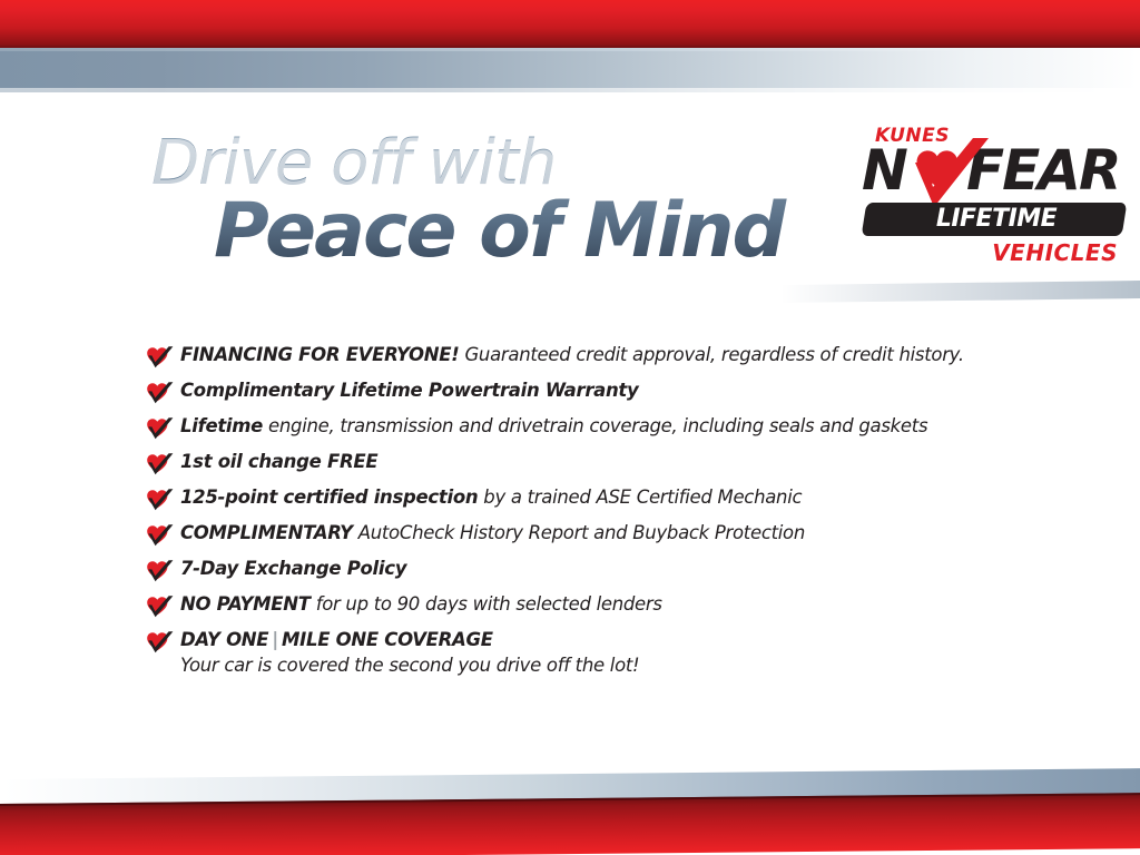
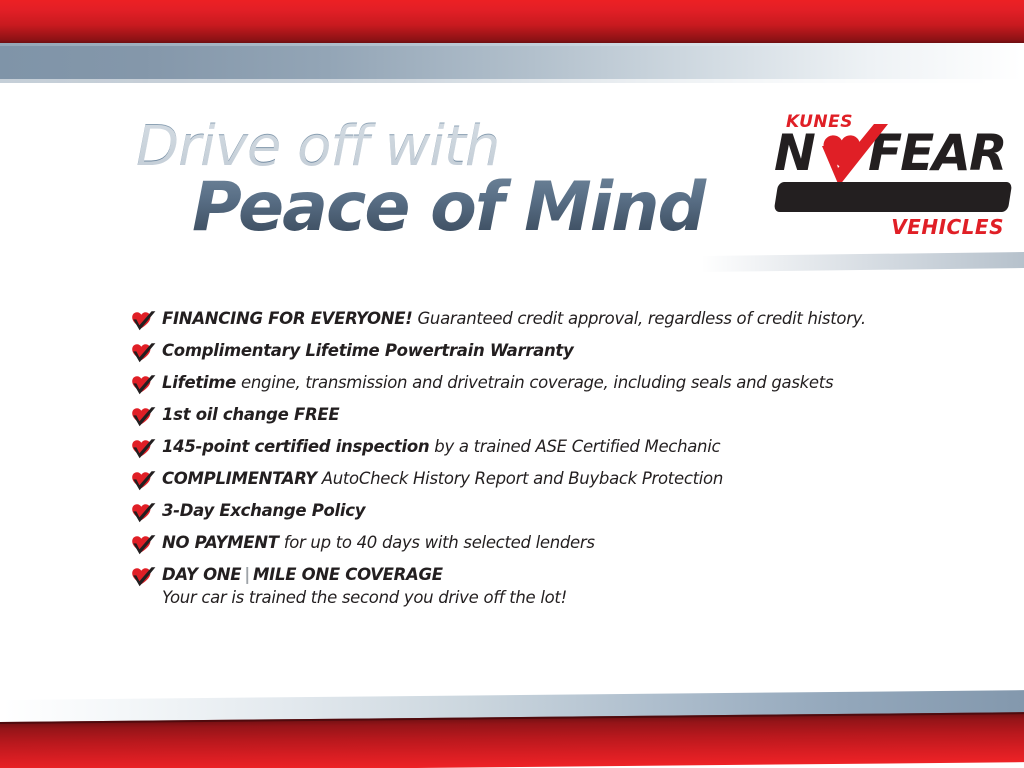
  Drive off with
  Peace of Mind
  KUNES
  N
  FEAR
- LIFETIME CERTIFIED
  VEHICLES
  FINANCING FOR EVERYONE! Guaranteed credit approval, regardless of credit history.
  Complimentary Lifetime Powertrain Warranty
  Lifetime engine, transmission and drivetrain coverage, including seals and gaskets
  1st oil change FREE
- 125-point certified inspection by a trained ASE Certified Mechanic
+ 145-point certified inspection by a trained ASE Certified Mechanic
  COMPLIMENTARY AutoCheck History Report and Buyback Protection
- 7-Day Exchange Policy
+ 3-Day Exchange Policy
- NO PAYMENT for up to 90 days with selected lenders
+ NO PAYMENT for up to 40 days with selected lenders
  DAY ONE | MILE ONE COVERAGE
- Your car is covered the second you drive off the lot!
+ Your car is trained the second you drive off the lot!
